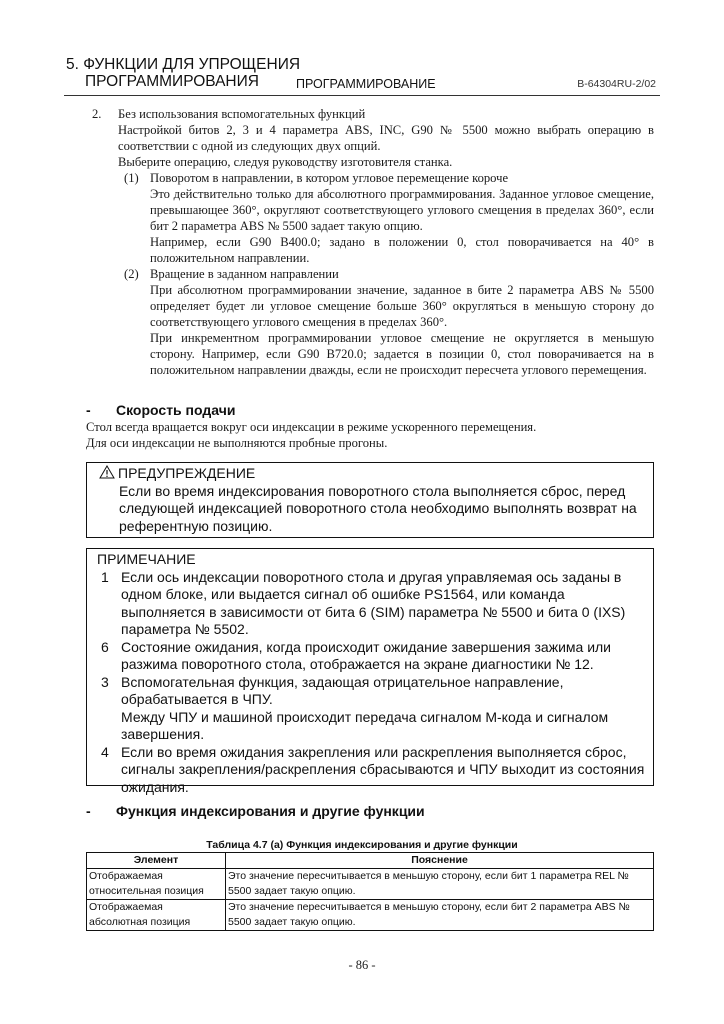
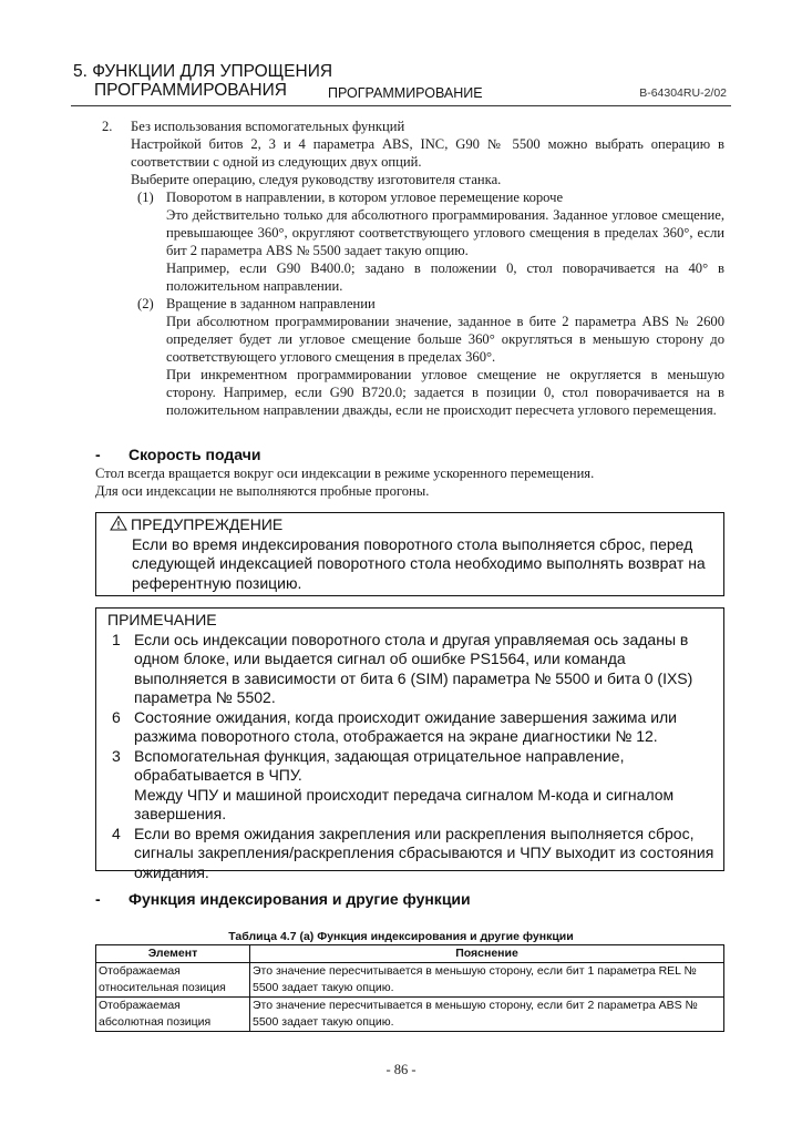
  5. ФУНКЦИИ ДЛЯ УПРОЩЕНИЯ
  ПРОГРАММИРОВАНИЯ
  ПРОГРАММИРОВАНИЕ
  B-64304RU-2/02
  2.
  Без использования вспомогательных функций
  Настройкой битов 2, 3 и 4 параметра ABS, INC, G90 № 5500 можно выбрать операцию в соответствии с одной из следующих двух опций.
  Выберите операцию, следуя руководству изготовителя станка.
  (1)
  Поворотом в направлении, в котором угловое перемещение короче
  Это действительно только для абсолютного программирования. Заданное угловое смещение, превышающее 360°, округляют соответствующего углового смещения в пределах 360°, если бит 2 параметра ABS № 5500 задает такую опцию.
  Например, если G90 B400.0; задано в положении 0, стол поворачивается на 40° в положительном направлении.
  (2)
  Вращение в заданном направлении
- При абсолютном программировании значение, заданное в бите 2 параметра ABS № 5500 определяет будет ли угловое смещение больше 360° округляться в меньшую сторону до соответствующего углового смещения в пределах 360°.
+ При абсолютном программировании значение, заданное в бите 2 параметра ABS № 2600 определяет будет ли угловое смещение больше 360° округляться в меньшую сторону до соответствующего углового смещения в пределах 360°.
  При инкрементном программировании угловое смещение не округляется в меньшую сторону. Например, если G90 B720.0; задается в позиции 0, стол поворачивается на в положительном направлении дважды, если не происходит пересчета углового перемещения.
  - Скорость подачи
  Стол всегда вращается вокруг оси индексации в режиме ускоренного перемещения.
  Для оси индексации не выполняются пробные прогоны.
  ПРЕДУПРЕЖДЕНИЕ
  Если во время индексирования поворотного стола выполняется сброс, перед следующей индексацией поворотного стола необходимо выполнять возврат на референтную позицию.
  ПРИМЕЧАНИЕ
  1
  Если ось индексации поворотного стола и другая управляемая ось заданы в одном блоке, или выдается сигнал об ошибке PS1564, или команда выполняется в зависимости от бита 6 (SIM) параметра № 5500 и бита 0 (IXS) параметра № 5502.
  6
  Состояние ожидания, когда происходит ожидание завершения зажима или разжима поворотного стола, отображается на экране диагностики № 12.
  3
  Вспомогательная функция, задающая отрицательное направление, обрабатывается в ЧПУ.
  Между ЧПУ и машиной происходит передача сигналом М-кода и сигналом завершения.
  4
  Если во время ожидания закрепления или раскрепления выполняется сброс, сигналы закрепления/раскрепления сбрасываются и ЧПУ выходит из состояния ожидания.
  - Функция индексирования и другие функции
  Таблица 4.7 (a) Функция индексирования и другие функции
  Элемент	Пояснение
  Отображаемая относительная позиция	Это значение пересчитывается в меньшую сторону, если бит 1 параметра REL № 5500 задает такую опцию.
  Отображаемая абсолютная позиция	Это значение пересчитывается в меньшую сторону, если бит 2 параметра ABS № 5500 задает такую опцию.
  - 86 -
